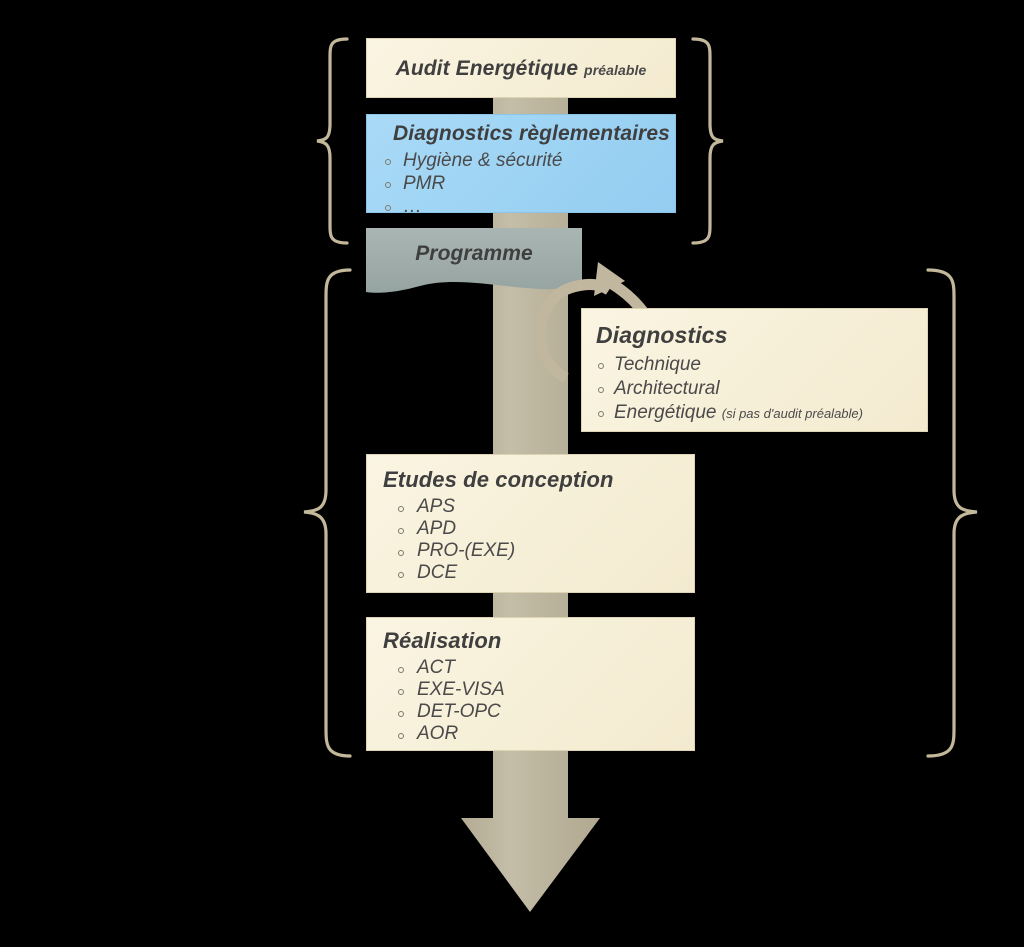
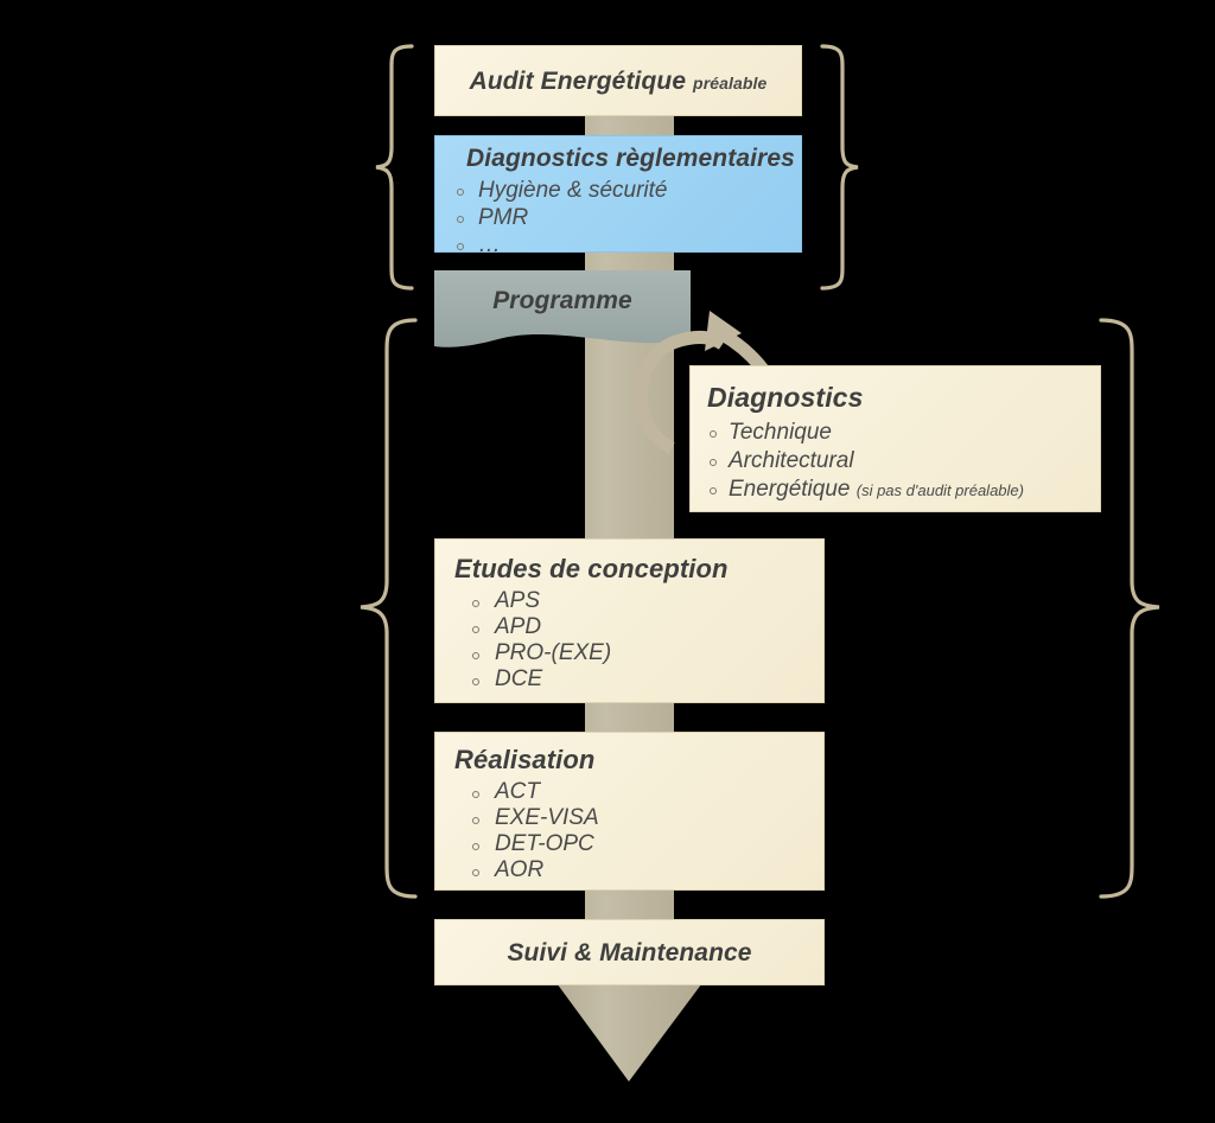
  Audit Energétique préalable
  Diagnostics règlementaires
  Hygiène & sécurité
  PMR
  …
  Programme
  Diagnostics
  Technique
  Architectural
  Energétique (si pas d'audit préalable)
  Etudes de conception
  APS
  APD
  PRO-(EXE)
  DCE
  Réalisation
  ACT
  EXE-VISA
  DET-OPC
  AOR
+ Suivi & Maintenance
